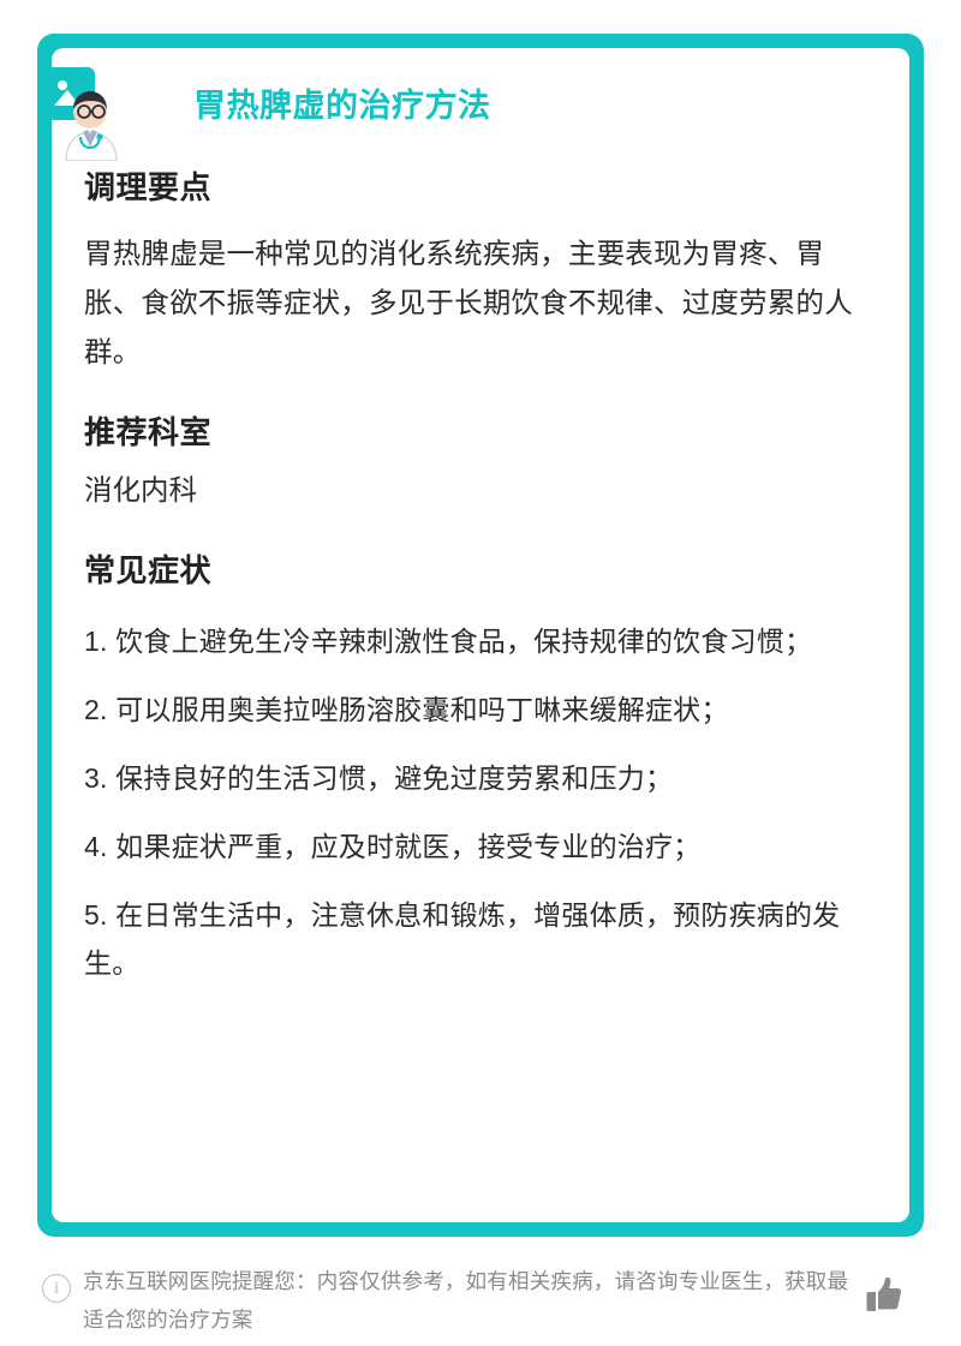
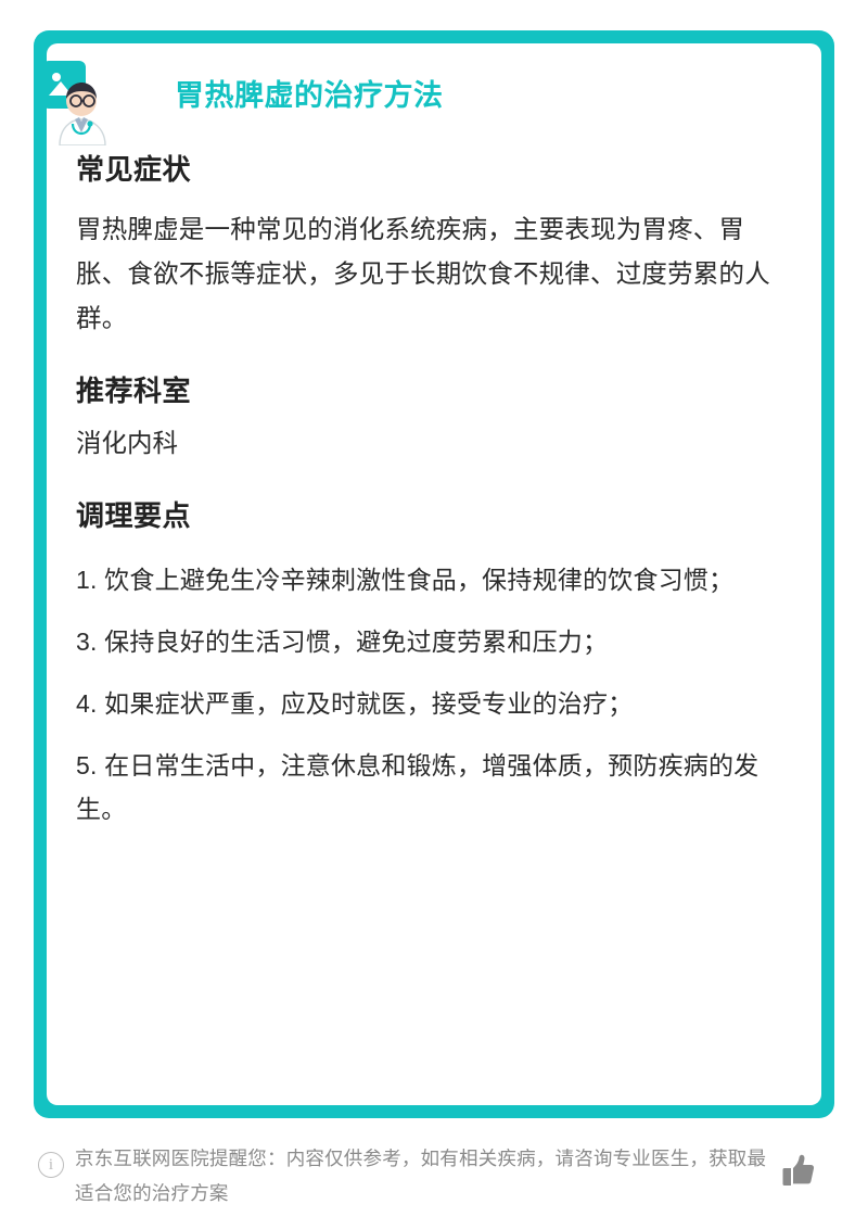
  胃热脾虚的治疗方法
- 调理要点
+ 常见症状
  胃热脾虚是一种常见的消化系统疾病，主要表现为胃疼、胃胀、食欲不振等症状，多见于长期饮食不规律、过度劳累的人群。
  推荐科室
  消化内科
- 常见症状
+ 调理要点
  1. 饮食上避免生冷辛辣刺激性食品，保持规律的饮食习惯；
- 2. 可以服用奥美拉唑肠溶胶囊和吗丁啉来缓解症状；
  3. 保持良好的生活习惯，避免过度劳累和压力；
  4. 如果症状严重，应及时就医，接受专业的治疗；
  5. 在日常生活中，注意休息和锻炼，增强体质，预防疾病的发生。
  i
  京东互联网医院提醒您：内容仅供参考，如有相关疾病，请咨询专业医生，获取最适合您的治疗方案
